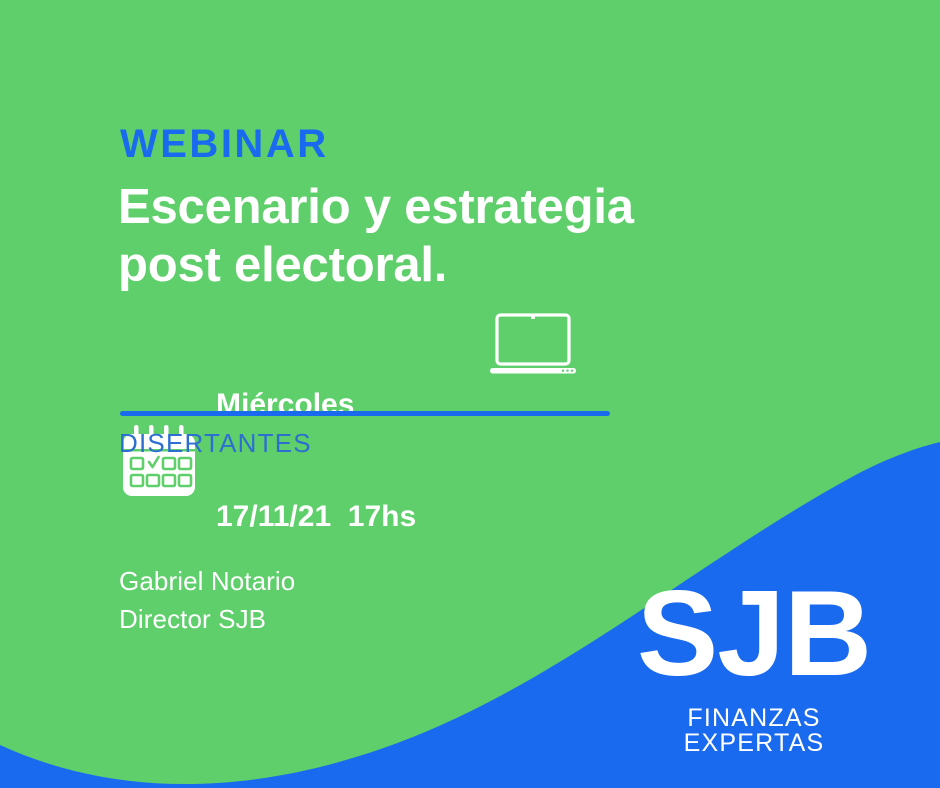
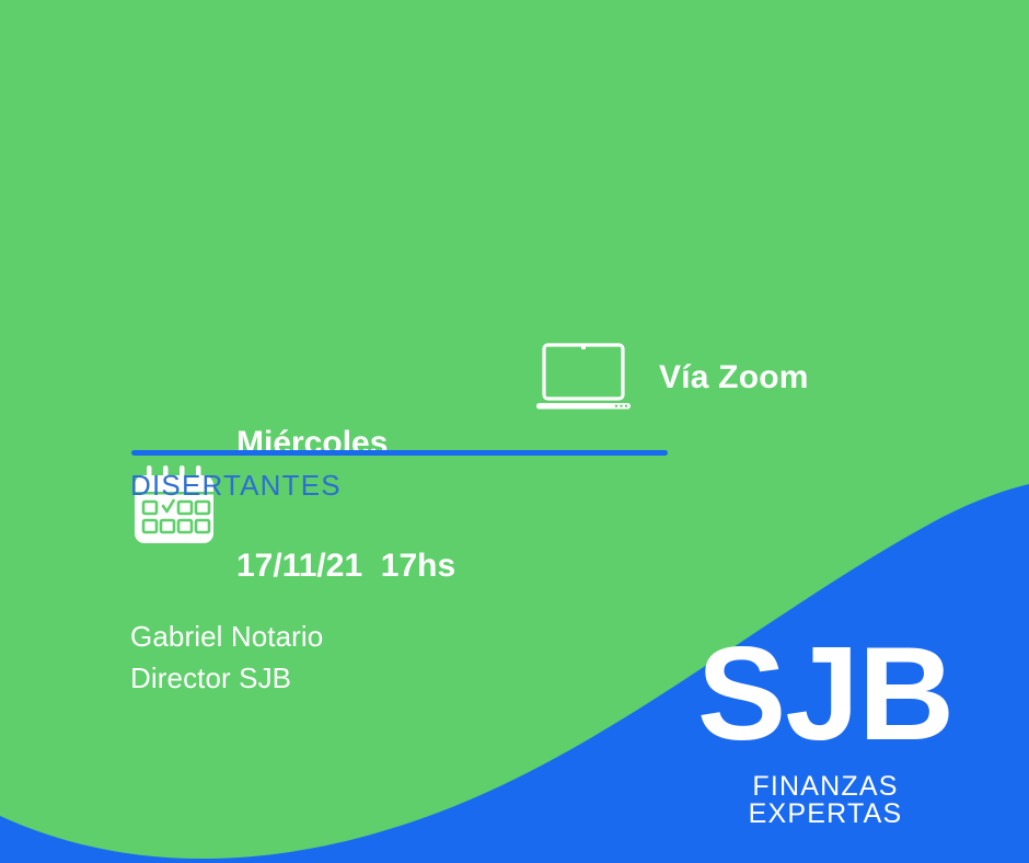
- WEBINAR
- Escenario y estrategia
- post electoral.
  Miércoles
  17/11/21 17hs
+ Vía Zoom
  DISERTANTES
  Gabriel Notario
  Director SJB
  SJB
  FINANZAS EXPERTAS
